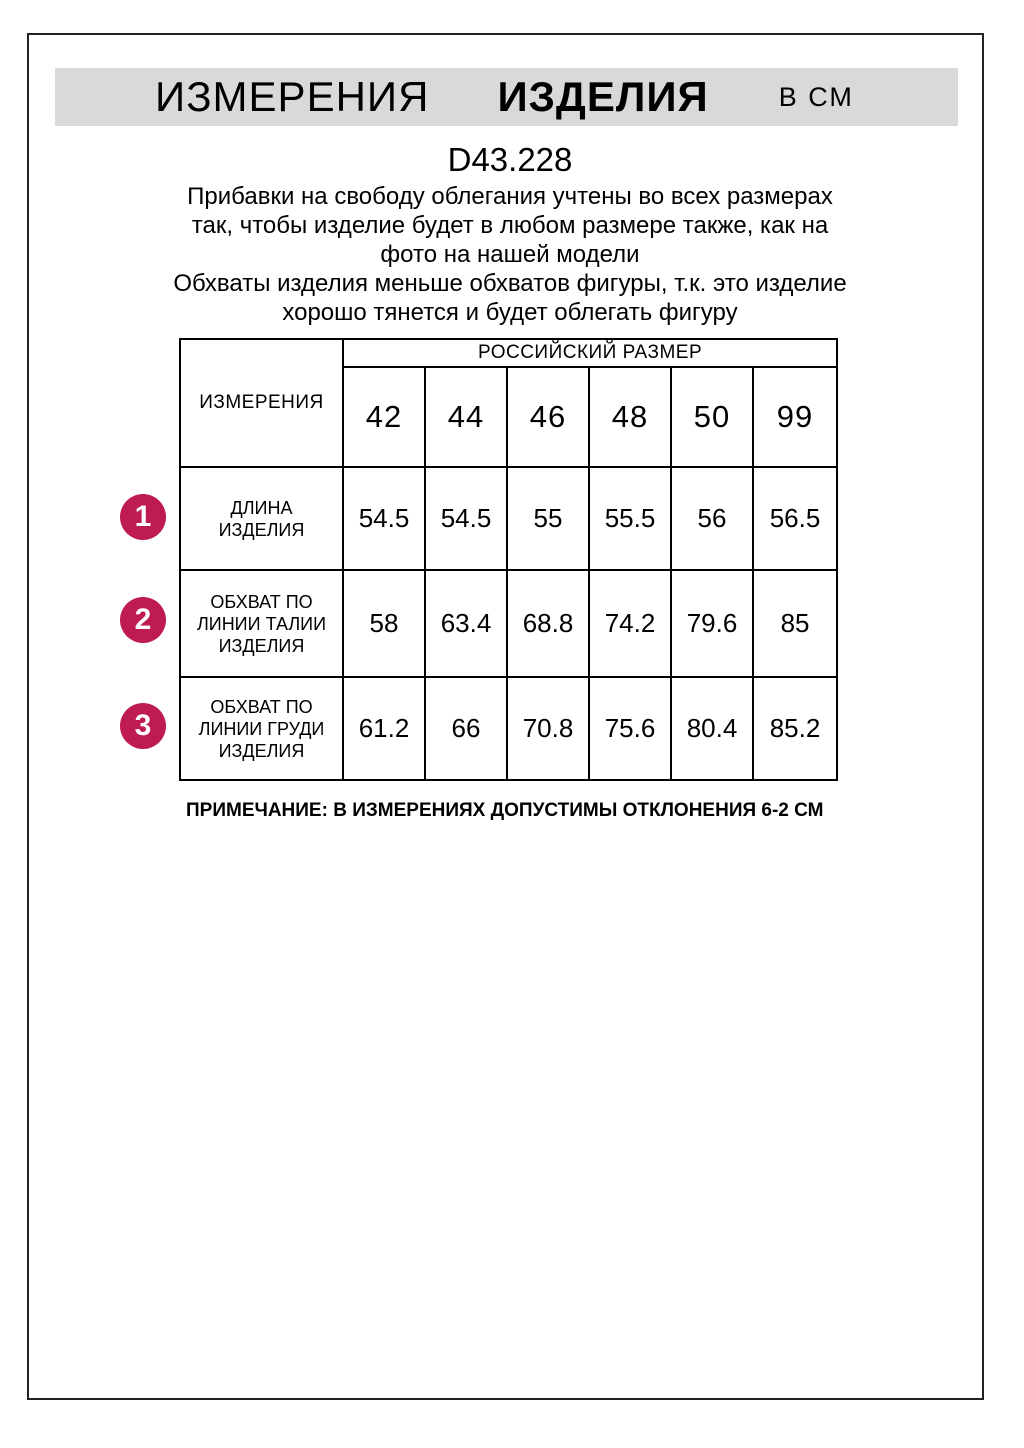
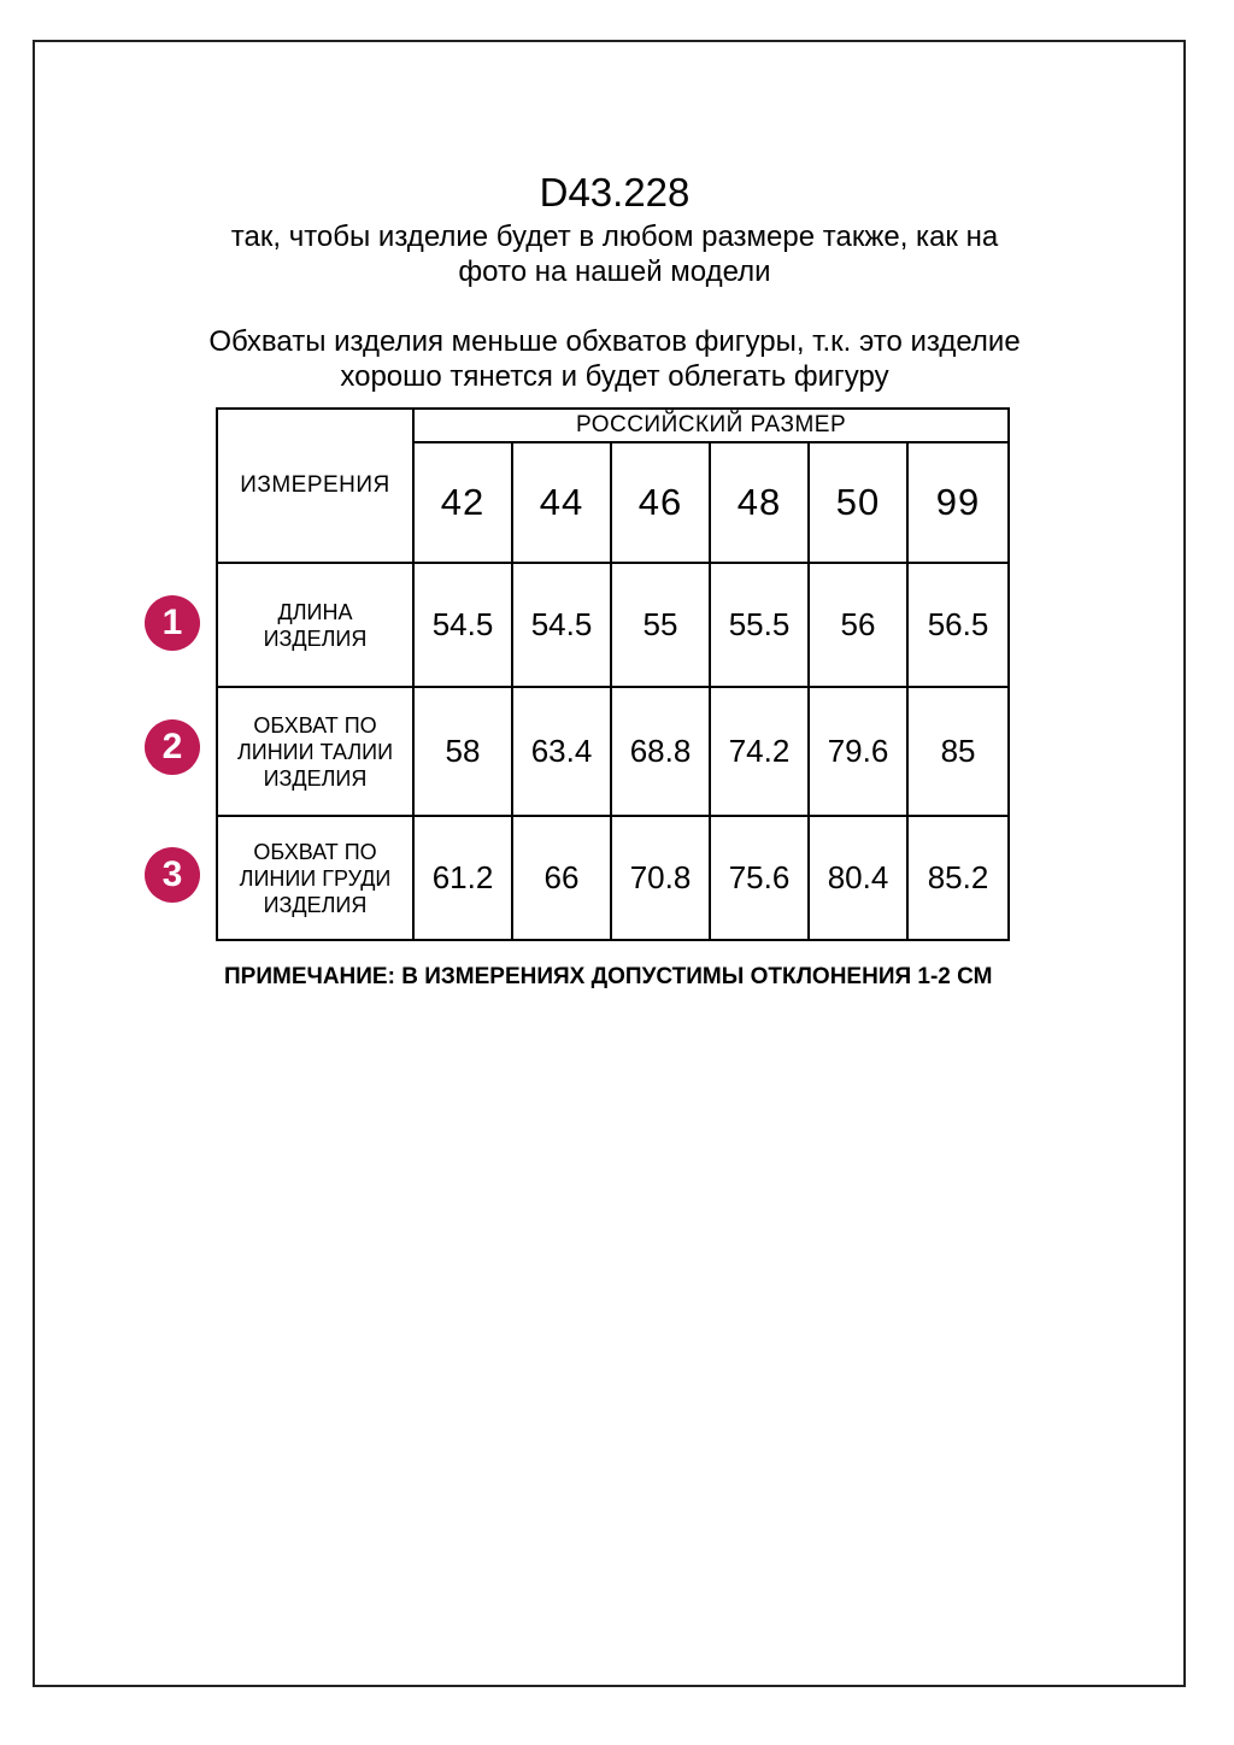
- ИЗМЕРЕНИЯ
- ИЗДЕЛИЯ
- В СМ
  D43.228
- Прибавки на свободу облегания учтены во всех размерах
  так, чтобы изделие будет в любом размере также, как на
  фото на нашей модели
  Обхваты изделия меньше обхватов фигуры, т.к. это изделие
  хорошо тянется и будет облегать фигуру
  ИЗМЕРЕНИЯ	РОССИЙСКИЙ РАЗМЕР
  42	44	46	48	50	99
  ДЛИНА ИЗДЕЛИЯ	54.5	54.5	55	55.5	56	56.5
  ОБХВАТ ПО ЛИНИИ ТАЛИИ ИЗДЕЛИЯ	58	63.4	68.8	74.2	79.6	85
  ОБХВАТ ПО ЛИНИИ ГРУДИ ИЗДЕЛИЯ	61.2	66	70.8	75.6	80.4	85.2
  1
  2
  3
- ПРИМЕЧАНИЕ: В ИЗМЕРЕНИЯХ ДОПУСТИМЫ ОТКЛОНЕНИЯ 6-2 СМ
+ ПРИМЕЧАНИЕ: В ИЗМЕРЕНИЯХ ДОПУСТИМЫ ОТКЛОНЕНИЯ 1-2 СМ
